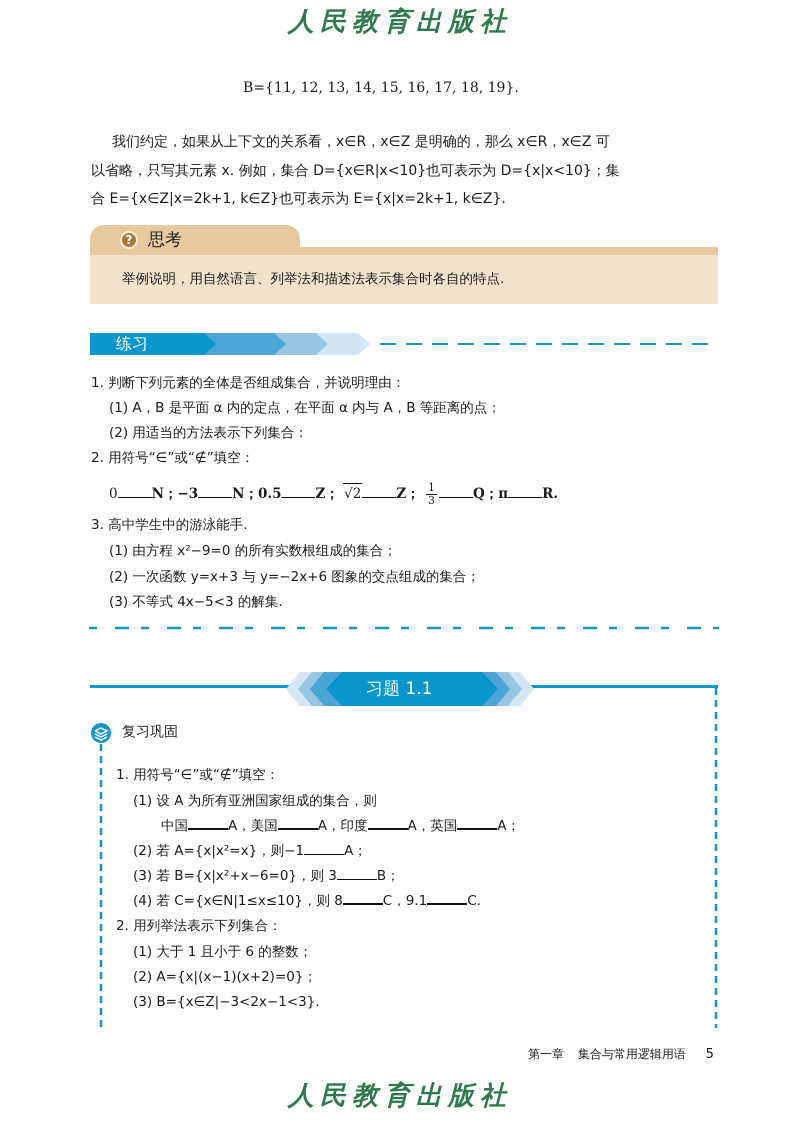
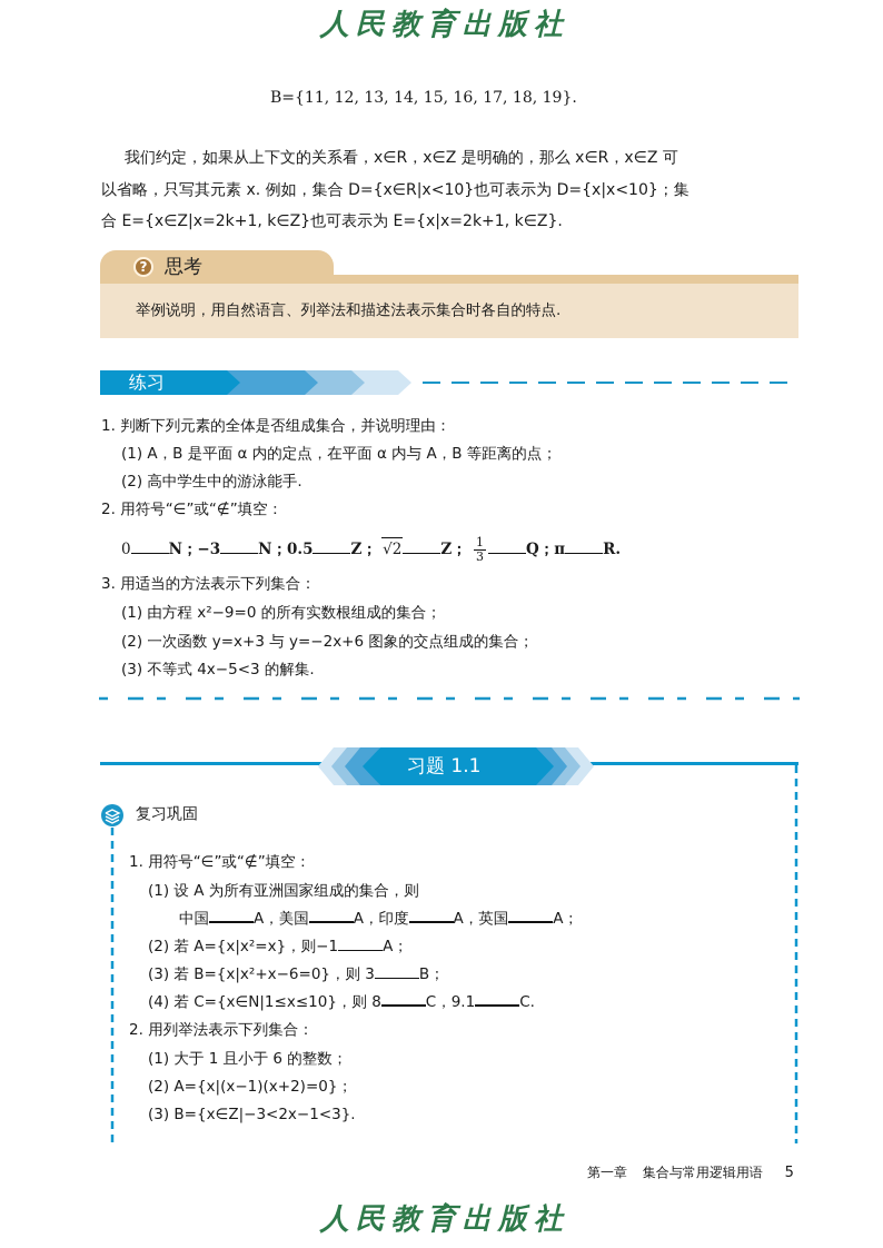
  人民教育出版社
  B={11, 12, 13, 14, 15, 16, 17, 18, 19}.
  我们约定，如果从上下文的关系看，x∈R，x∈Z 是明确的，那么 x∈R，x∈Z 可
  以省略，只写其元素 x. 例如，集合 D={x∈R|x<10}也可表示为 D={x|x<10}；集
  合 E={x∈Z|x=2k+1, k∈Z}也可表示为 E={x|x=2k+1, k∈Z}.
  ?
  思考
  举例说明，用自然语言、列举法和描述法表示集合时各自的特点.
  练习
  1. 判断下列元素的全体是否组成集合，并说明理由：
  (1) A，B 是平面 α 内的定点，在平面 α 内与 A，B 等距离的点；
- (2) 用适当的方法表示下列集合：
+ (2) 高中学生中的游泳能手.
  2. 用符号“∈”或“∉”填空：
  0 N；−3 N；0.5 Z； √2 Z；
  1
  3
  Q；π R.
- 3. 高中学生中的游泳能手.
+ 3. 用适当的方法表示下列集合：
  (1) 由方程 x²−9=0 的所有实数根组成的集合；
  (2) 一次函数 y=x+3 与 y=−2x+6 图象的交点组成的集合；
  (3) 不等式 4x−5<3 的解集.
  习题 1.1
  复习巩固
  1. 用符号“∈”或“∉”填空：
  (1) 设 A 为所有亚洲国家组成的集合，则
  中国 A，美国 A，印度 A，英国 A；
  (2) 若 A={x|x²=x}，则−1 A；
  (3) 若 B={x|x²+x−6=0}，则 3 B；
  (4) 若 C={x∈N|1≤x≤10}，则 8 C，9.1 C.
  2. 用列举法表示下列集合：
  (1) 大于 1 且小于 6 的整数；
  (2) A={x|(x−1)(x+2)=0}；
  (3) B={x∈Z|−3<2x−1<3}.
  第一章 集合与常用逻辑用语 5
  人民教育出版社
